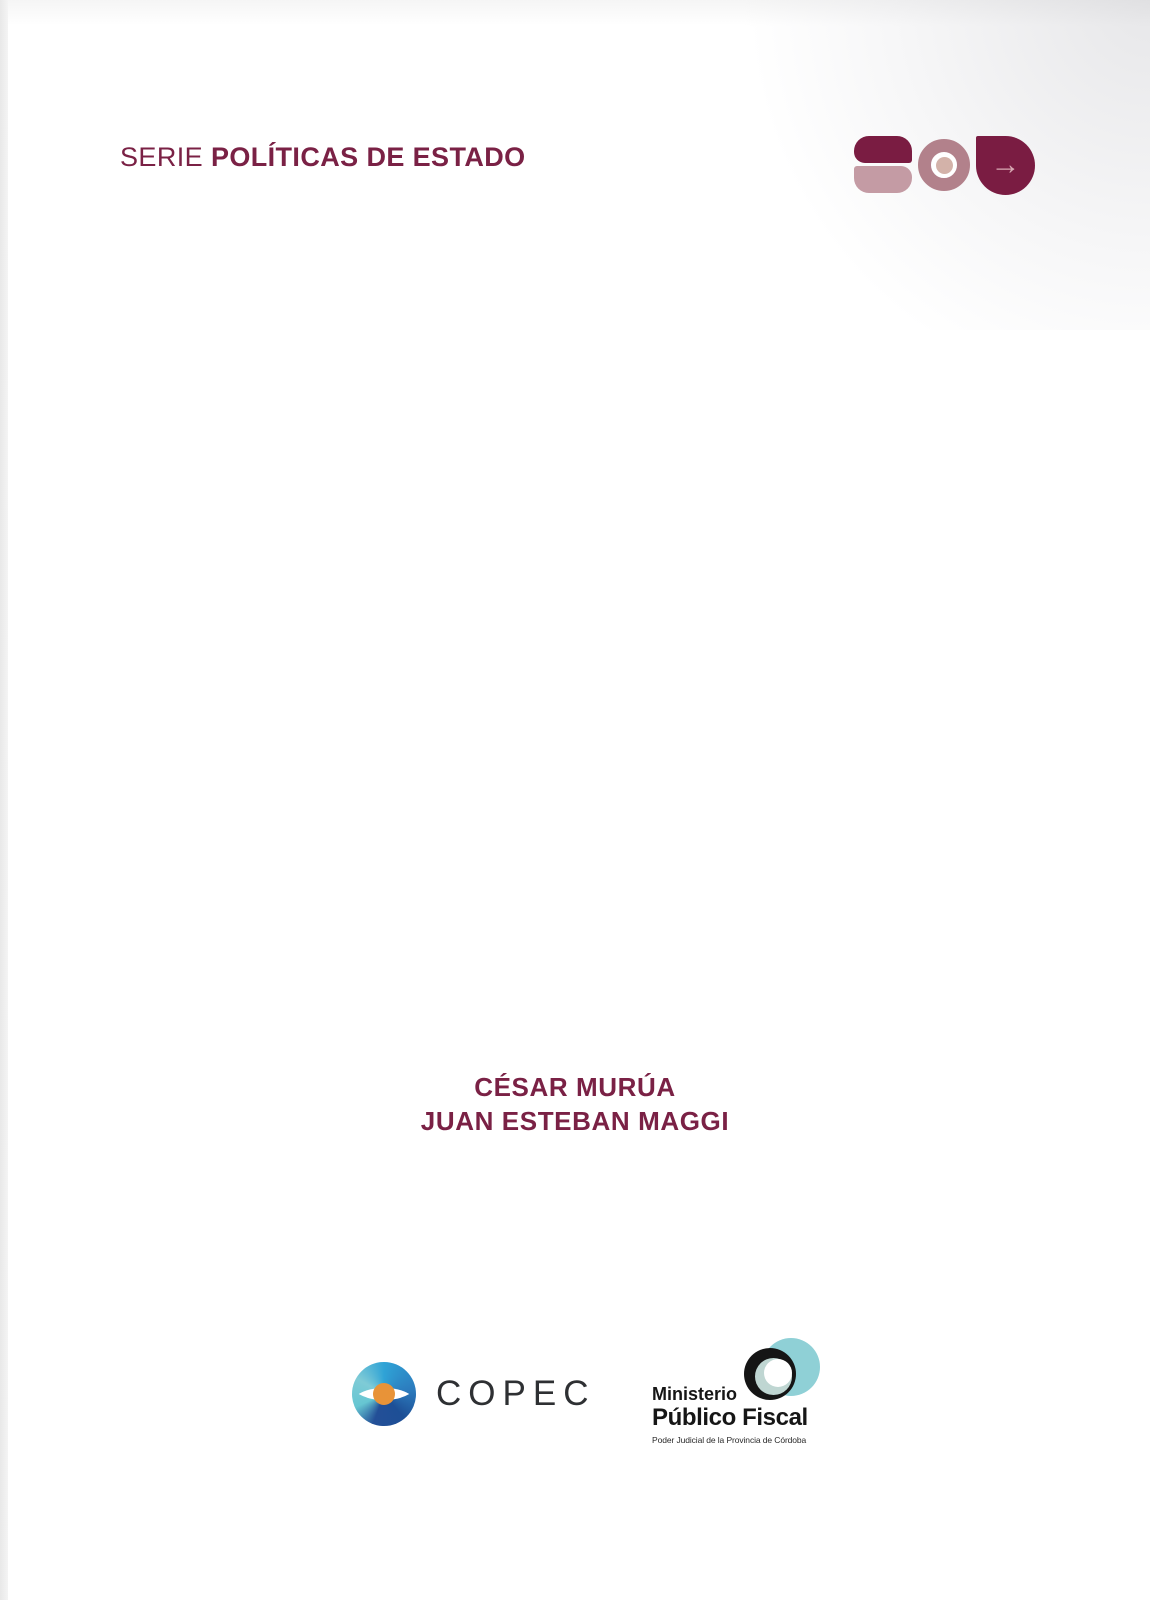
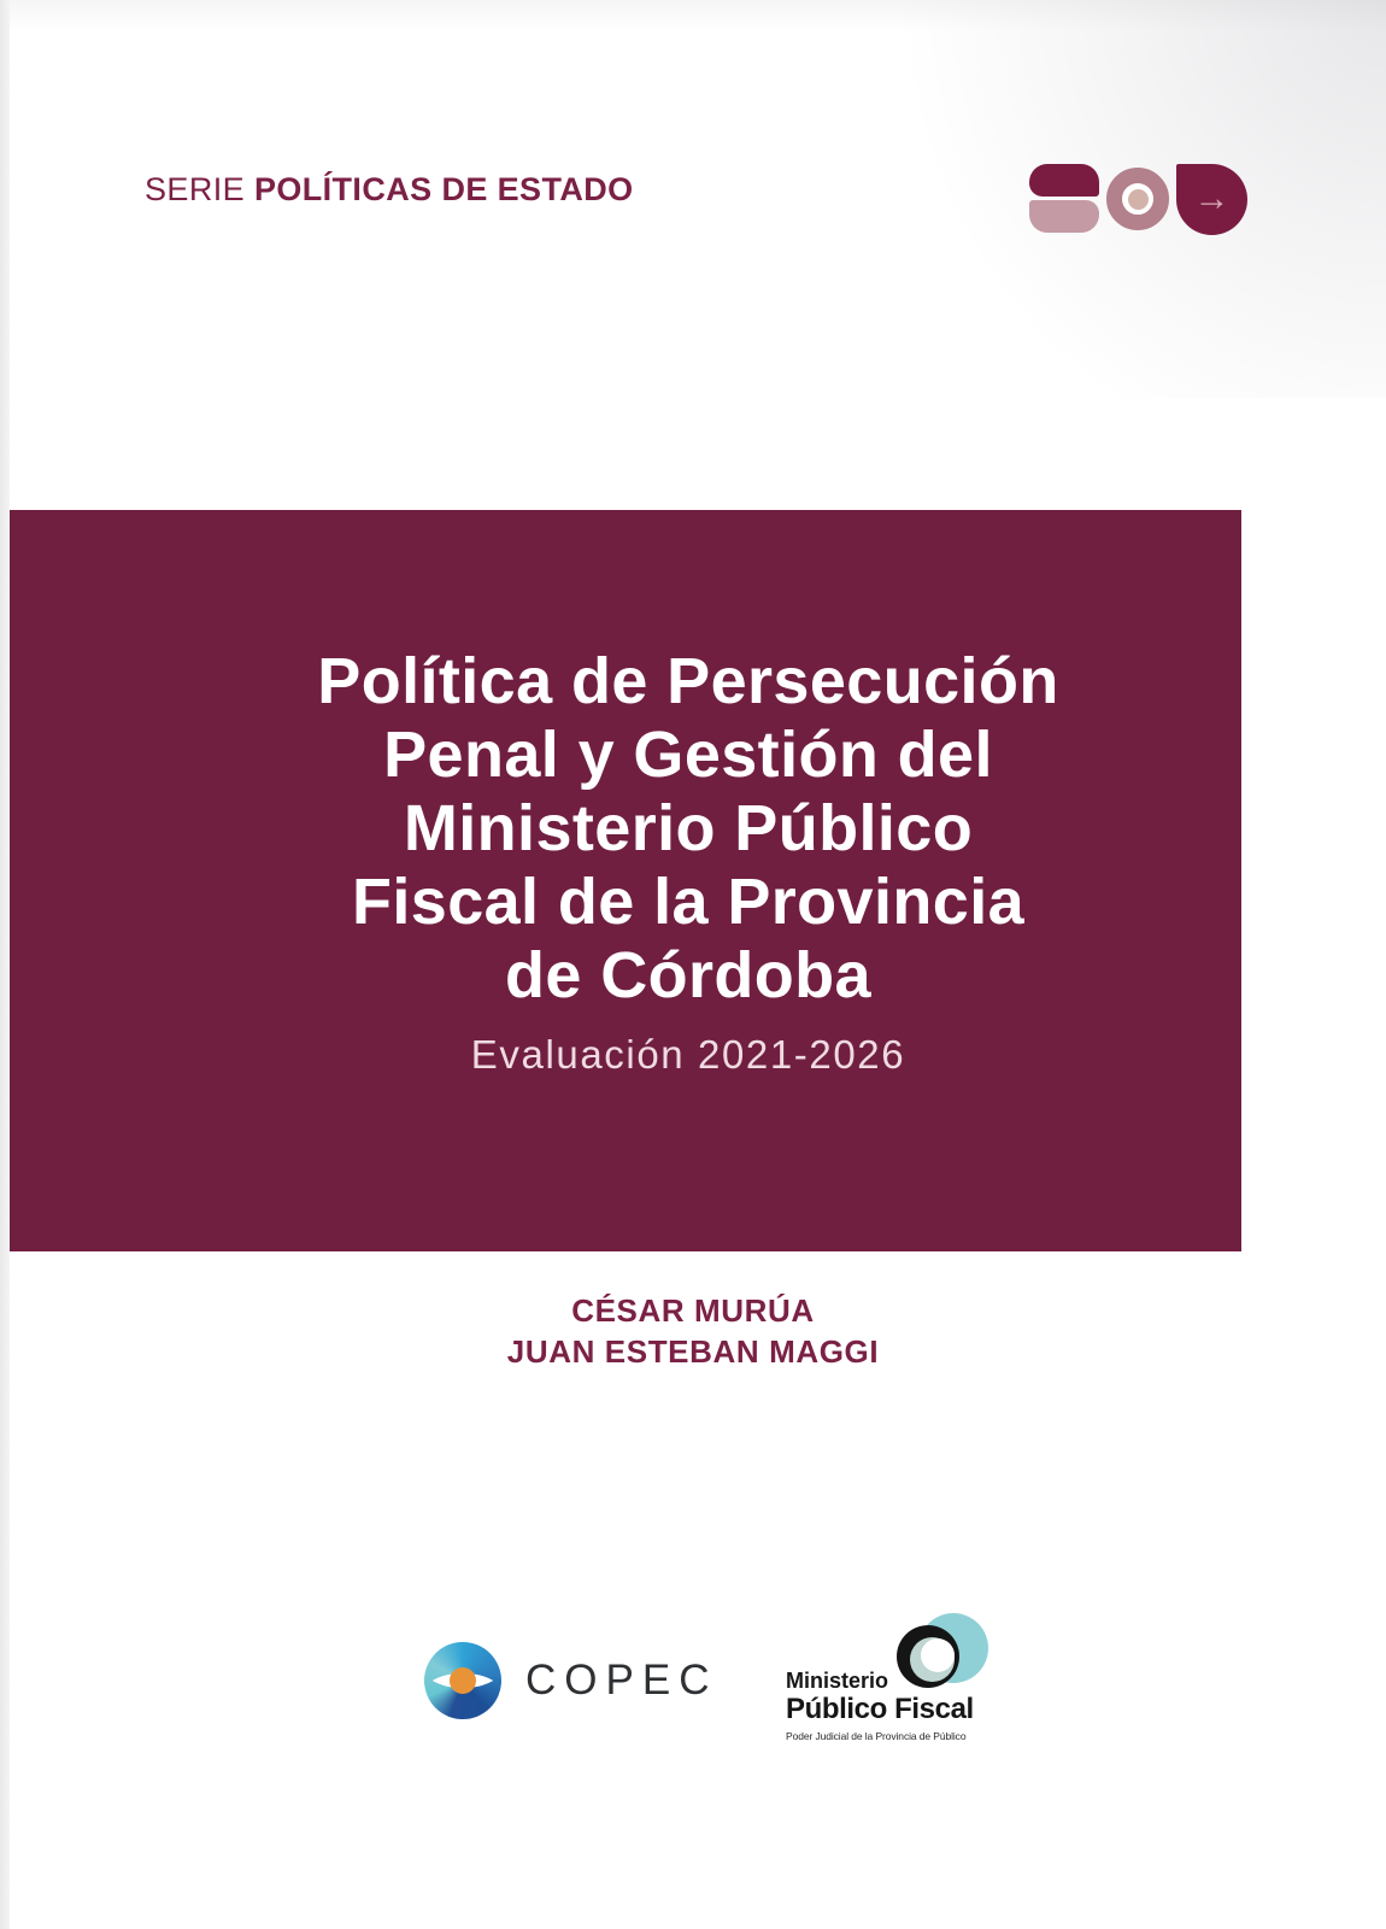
  SERIE POLÍTICAS DE ESTADO
  →
+ Política de Persecución
+ Penal y Gestión del
+ Ministerio Público
+ Fiscal de la Provincia
+ de Córdoba
+ Evaluación 2021-2026
  CÉSAR MURÚA
  JUAN ESTEBAN MAGGI
  COPEC
  Ministerio
  Público Fiscal
- Poder Judicial de la Provincia de Córdoba
+ Poder Judicial de la Provincia de Público
